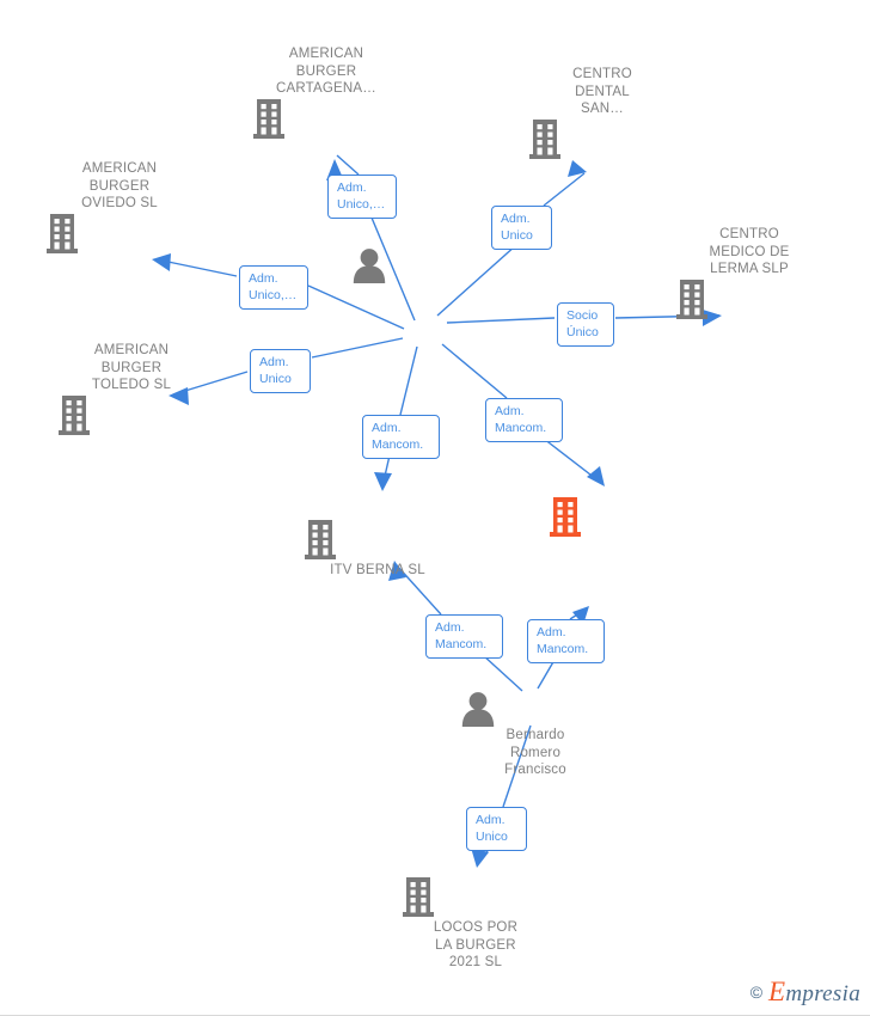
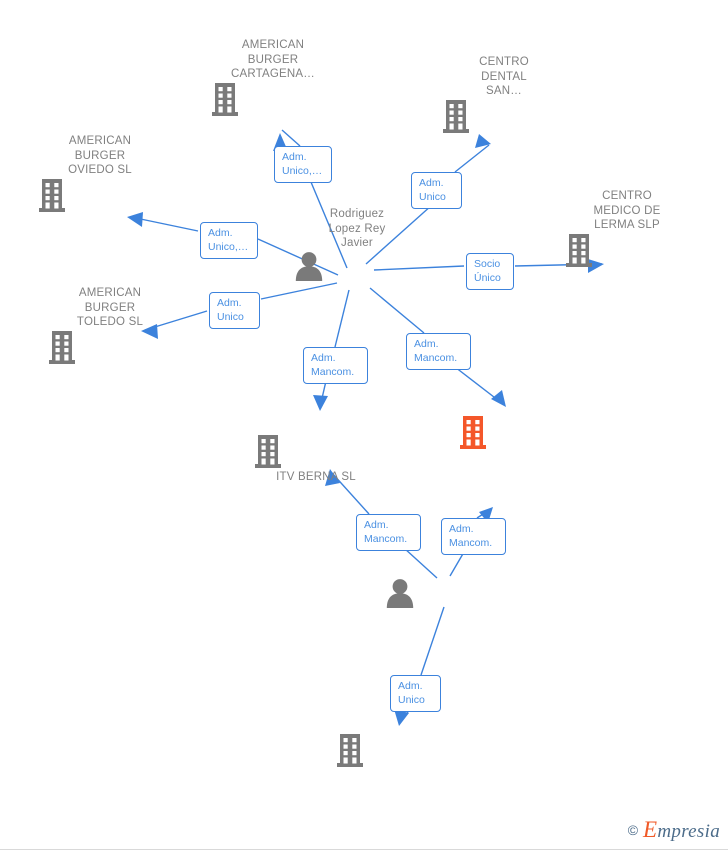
  AMERICAN
  BURGER
  CARTAGENA…
  CENTRO
  DENTAL
  SAN…
  AMERICAN
  BURGER
  OVIEDO SL
  CENTRO
  MEDICO DE
  LERMA SLP
  AMERICAN
  BURGER
  TOLEDO SL
+ Rodriguez
+ Lopez Rey
+ Javier
  ITV BERNA SL
- Bernardo
- Romero
- Francisco
- LOCOS POR
- LA BURGER
- 2021 SL
  Adm.
  Unico,…
  Adm.
  Unico
  Adm.
  Unico,…
  Socio
  Único
  Adm.
  Unico
  Adm.
  Mancom.
  Adm.
  Mancom.
  Adm.
  Mancom.
  Adm.
  Mancom.
  Adm.
  Unico
  ©
  Empresia
